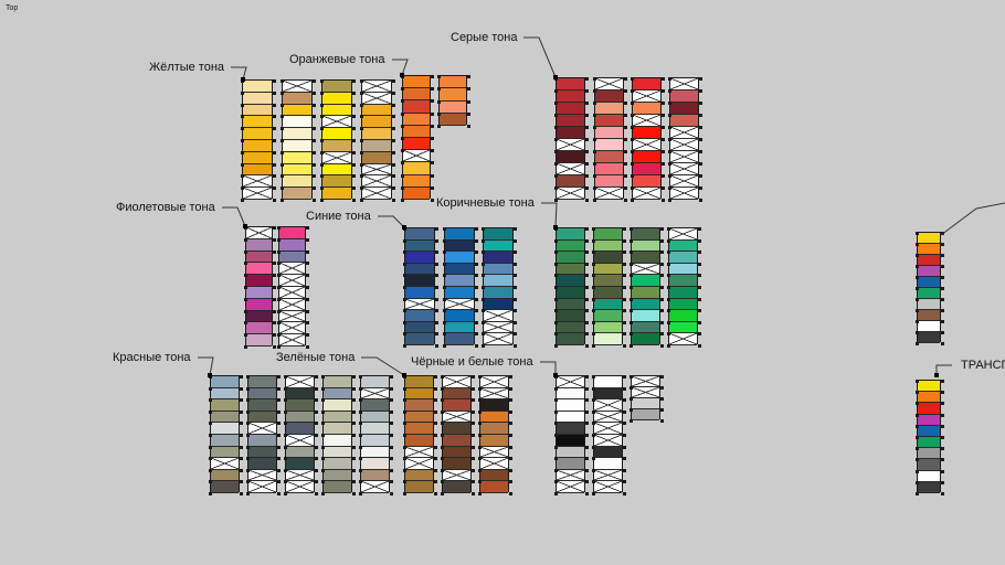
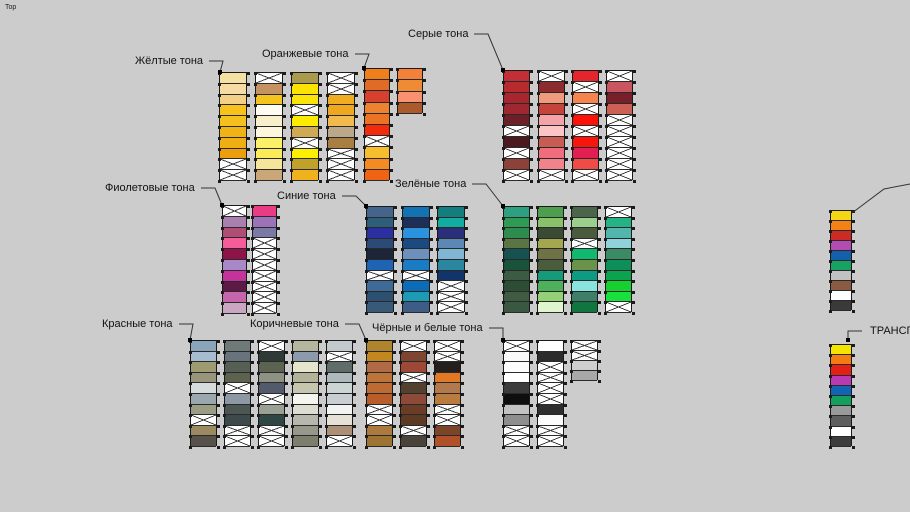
  Жёлтые тона
  Оранжевые тона
  Серые тона
  Фиолетовые тона
  Синие тона
- Коричневые тона
+ Зелёные тона
  Красные тона
- Зелёные тона
+ Коричневые тона
  Чёрные и белые тона
  ТРАНС
